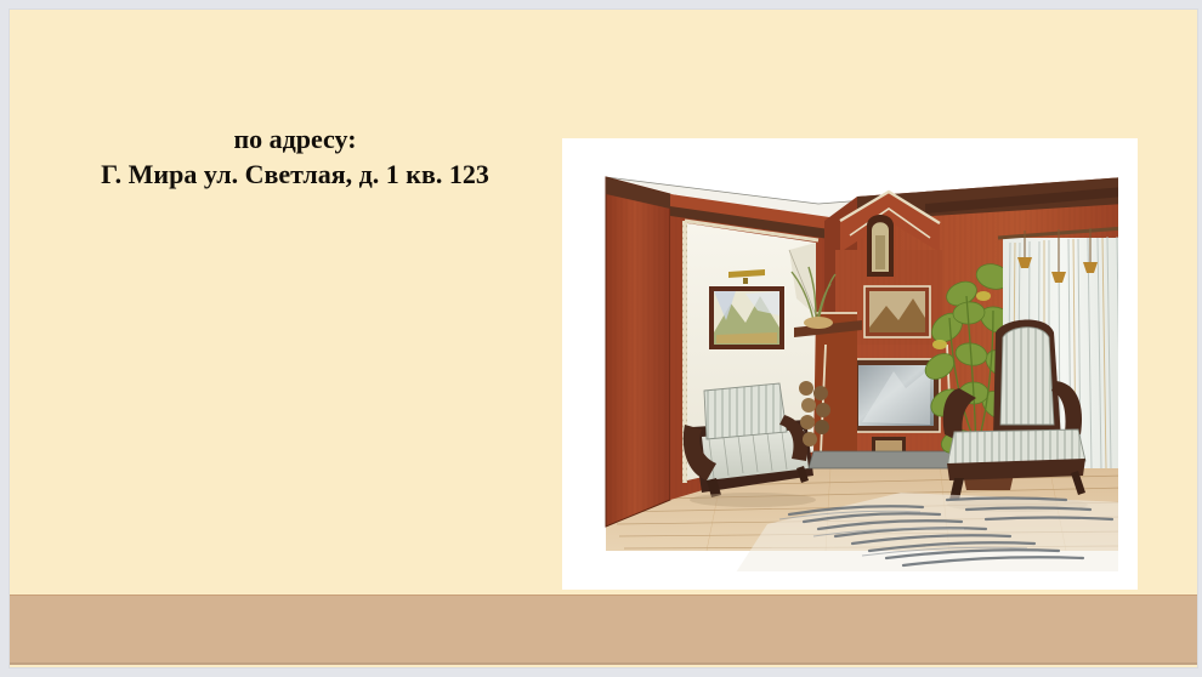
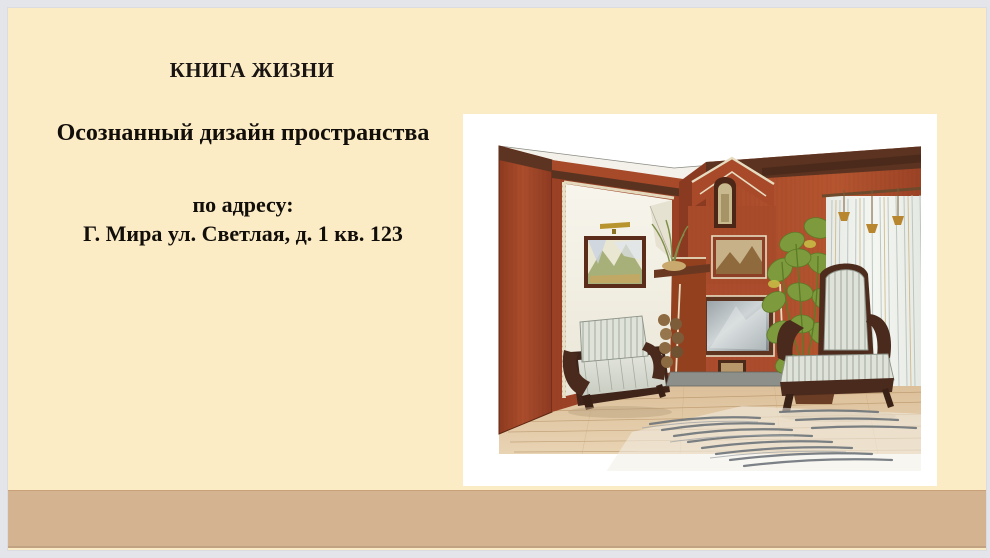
+ КНИГА ЖИЗНИ
+ Осознанный дизайн пространства
  по адресу:
  Г. Мира ул. Светлая, д. 1 кв. 123
